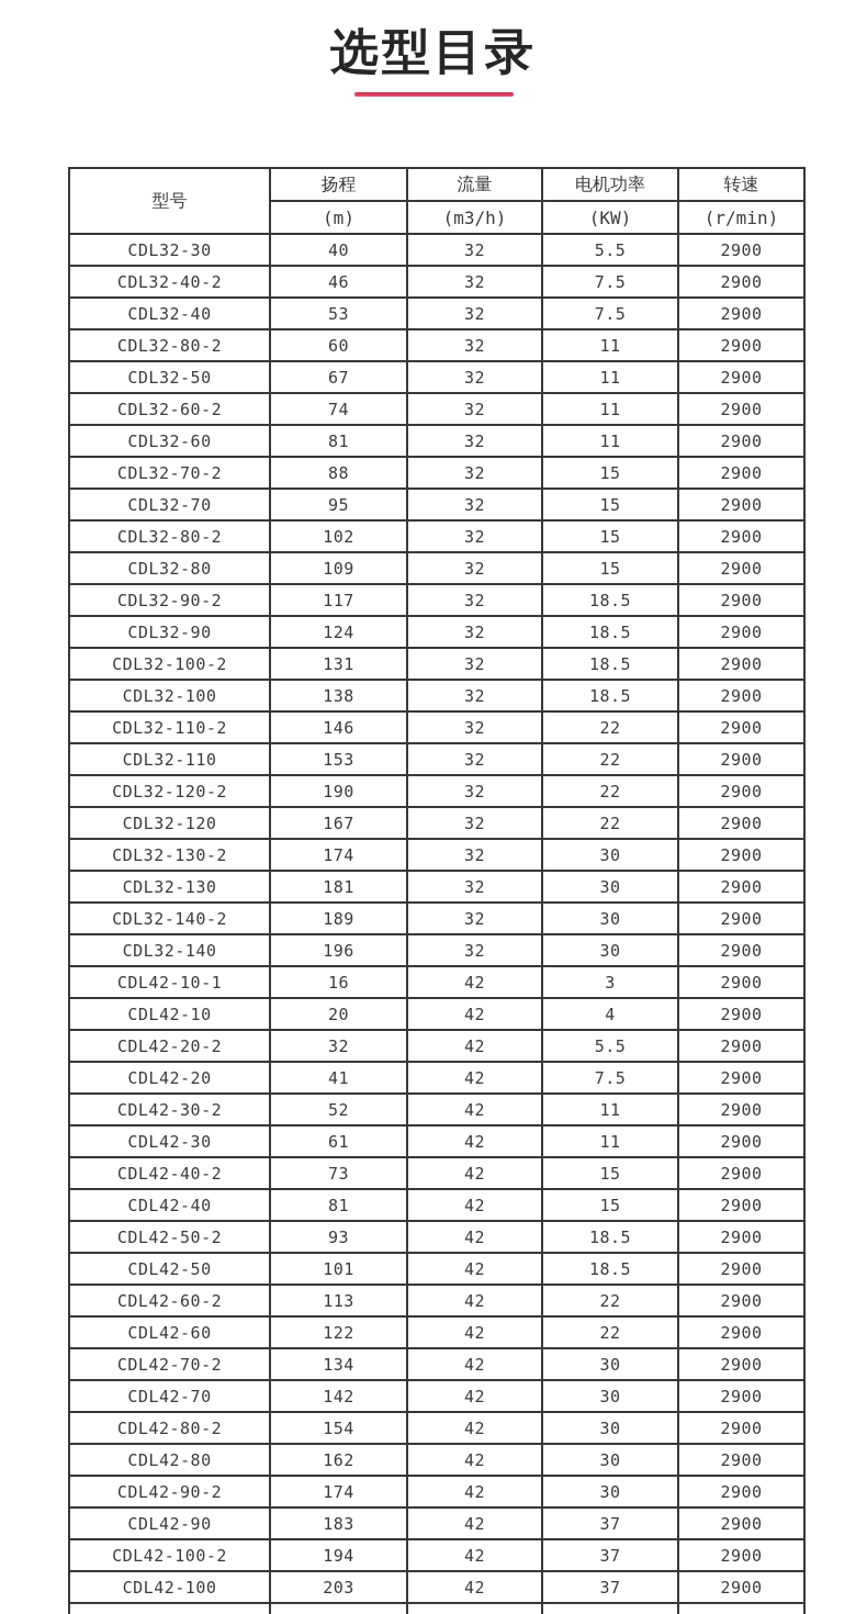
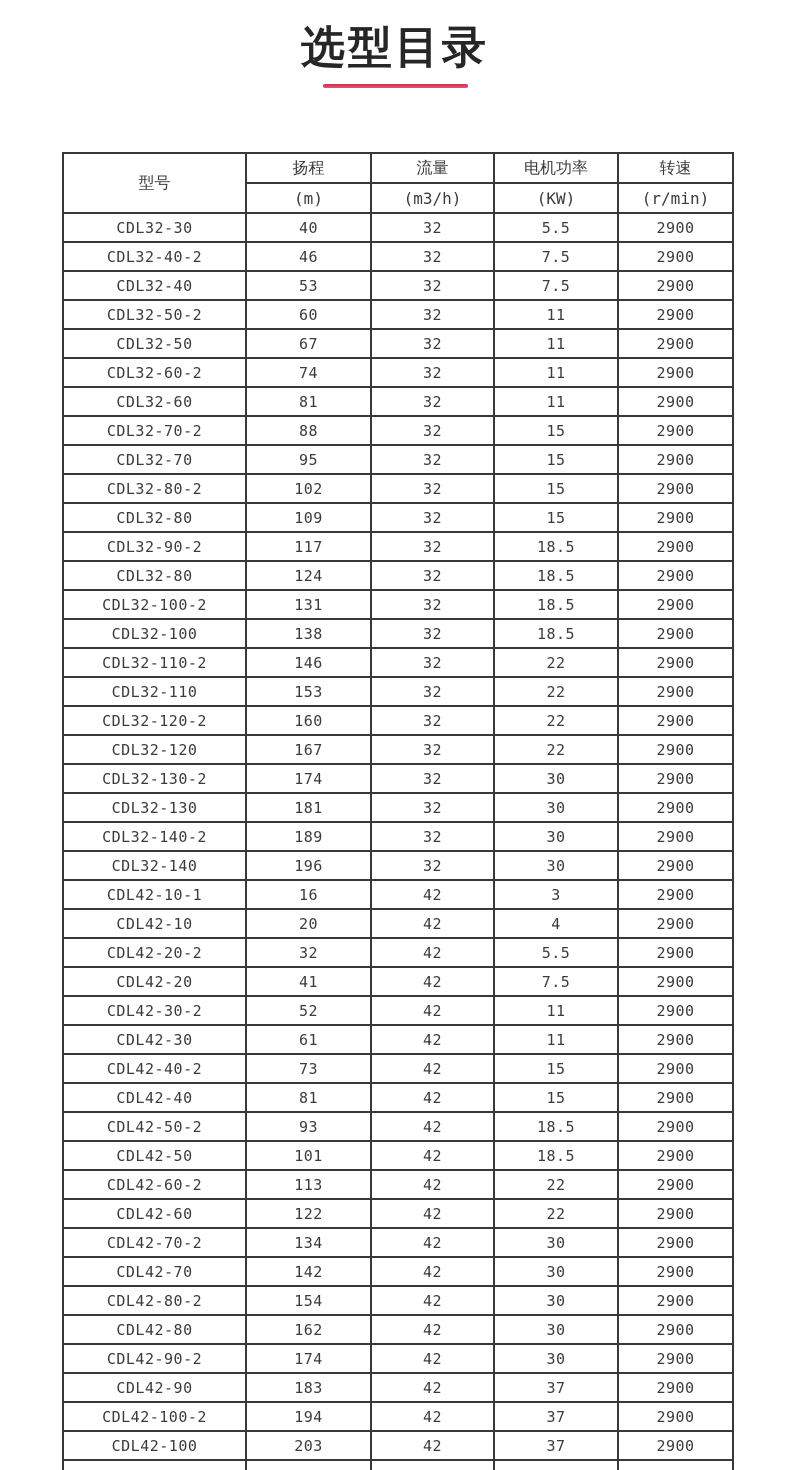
  选型目录
  型号	扬程	流量	电机功率	转速
  (m)	(m3/h)	(KW)	(r/min)
  CDL32-30	40	32	5.5	2900
  CDL32-40-2	46	32	7.5	2900
  CDL32-40	53	32	7.5	2900
- CDL32-80-2	60	32	11	2900
+ CDL32-50-2	60	32	11	2900
  CDL32-50	67	32	11	2900
  CDL32-60-2	74	32	11	2900
  CDL32-60	81	32	11	2900
  CDL32-70-2	88	32	15	2900
  CDL32-70	95	32	15	2900
  CDL32-80-2	102	32	15	2900
  CDL32-80	109	32	15	2900
  CDL32-90-2	117	32	18.5	2900
- CDL32-90	124	32	18.5	2900
+ CDL32-80	124	32	18.5	2900
  CDL32-100-2	131	32	18.5	2900
  CDL32-100	138	32	18.5	2900
  CDL32-110-2	146	32	22	2900
  CDL32-110	153	32	22	2900
- CDL32-120-2	190	32	22	2900
+ CDL32-120-2	160	32	22	2900
  CDL32-120	167	32	22	2900
  CDL32-130-2	174	32	30	2900
  CDL32-130	181	32	30	2900
  CDL32-140-2	189	32	30	2900
  CDL32-140	196	32	30	2900
  CDL42-10-1	16	42	3	2900
  CDL42-10	20	42	4	2900
  CDL42-20-2	32	42	5.5	2900
  CDL42-20	41	42	7.5	2900
  CDL42-30-2	52	42	11	2900
  CDL42-30	61	42	11	2900
  CDL42-40-2	73	42	15	2900
  CDL42-40	81	42	15	2900
  CDL42-50-2	93	42	18.5	2900
  CDL42-50	101	42	18.5	2900
  CDL42-60-2	113	42	22	2900
  CDL42-60	122	42	22	2900
  CDL42-70-2	134	42	30	2900
  CDL42-70	142	42	30	2900
  CDL42-80-2	154	42	30	2900
  CDL42-80	162	42	30	2900
  CDL42-90-2	174	42	30	2900
  CDL42-90	183	42	37	2900
  CDL42-100-2	194	42	37	2900
  CDL42-100	203	42	37	2900
